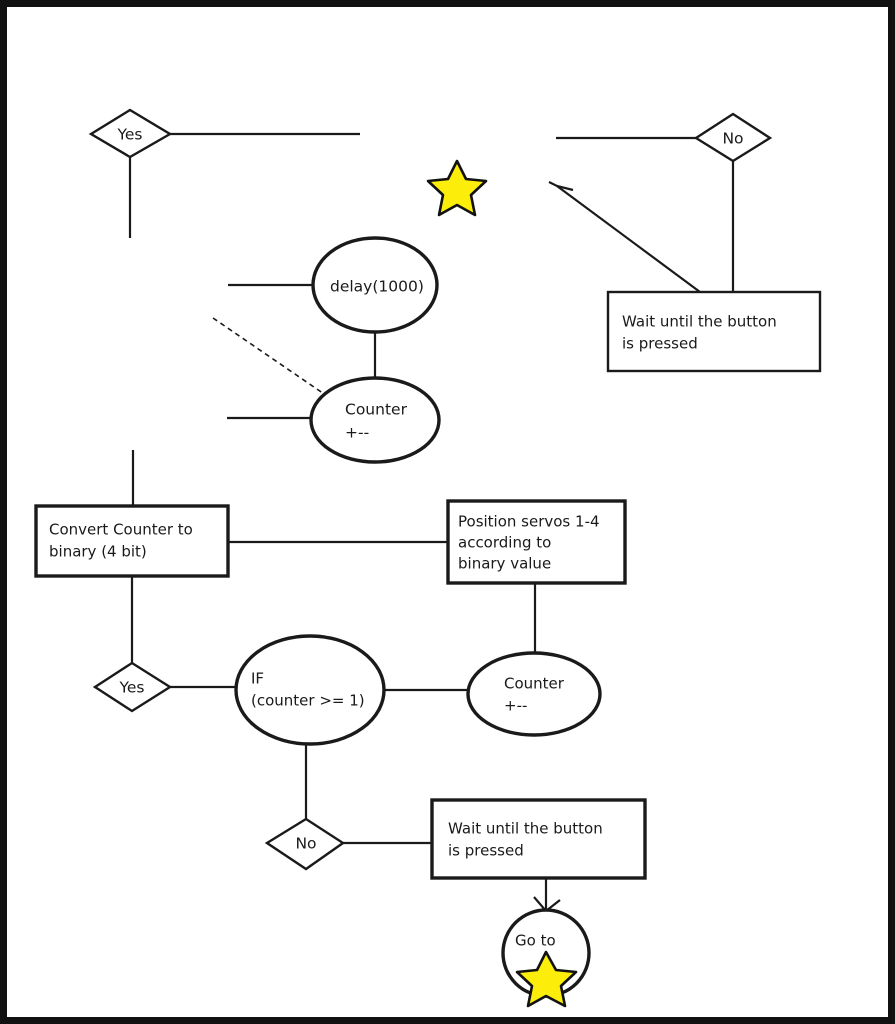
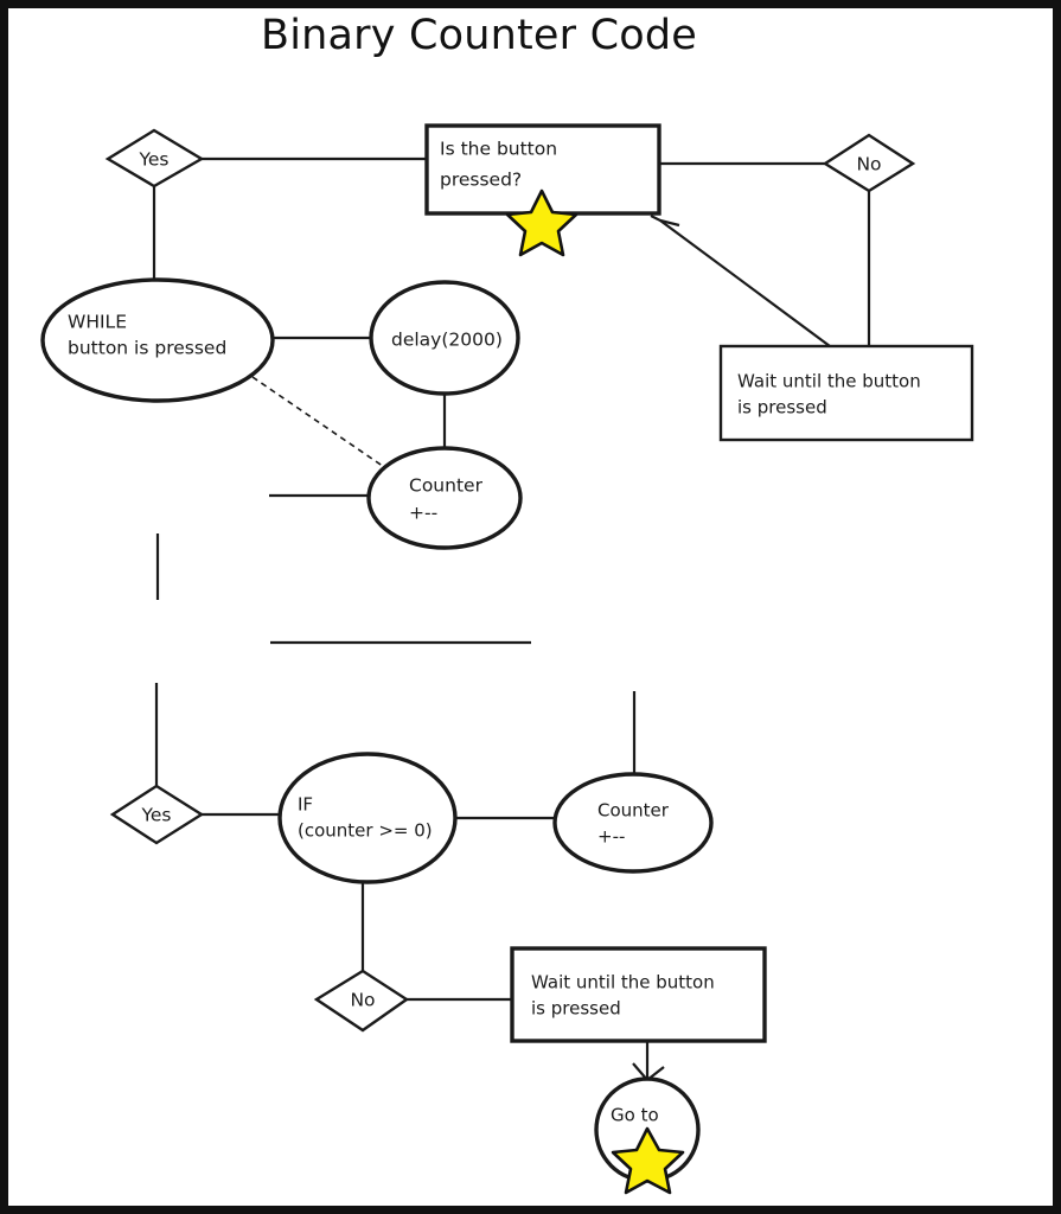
+ Binary Counter Code
  Yes
+ Is the button
+ pressed?
  No
  Wait until the button
  is pressed
+ WHILE
+ button is pressed
- delay(1000)
+ delay(2000)
  Counter
  +--
- Convert Counter to
- binary (4 bit)
- Position servos 1-4
- according to
- binary value
  Yes
  IF
- (counter >= 1)
+ (counter >= 0)
  Counter
  +--
  No
  Wait until the button
  is pressed
  Go to
